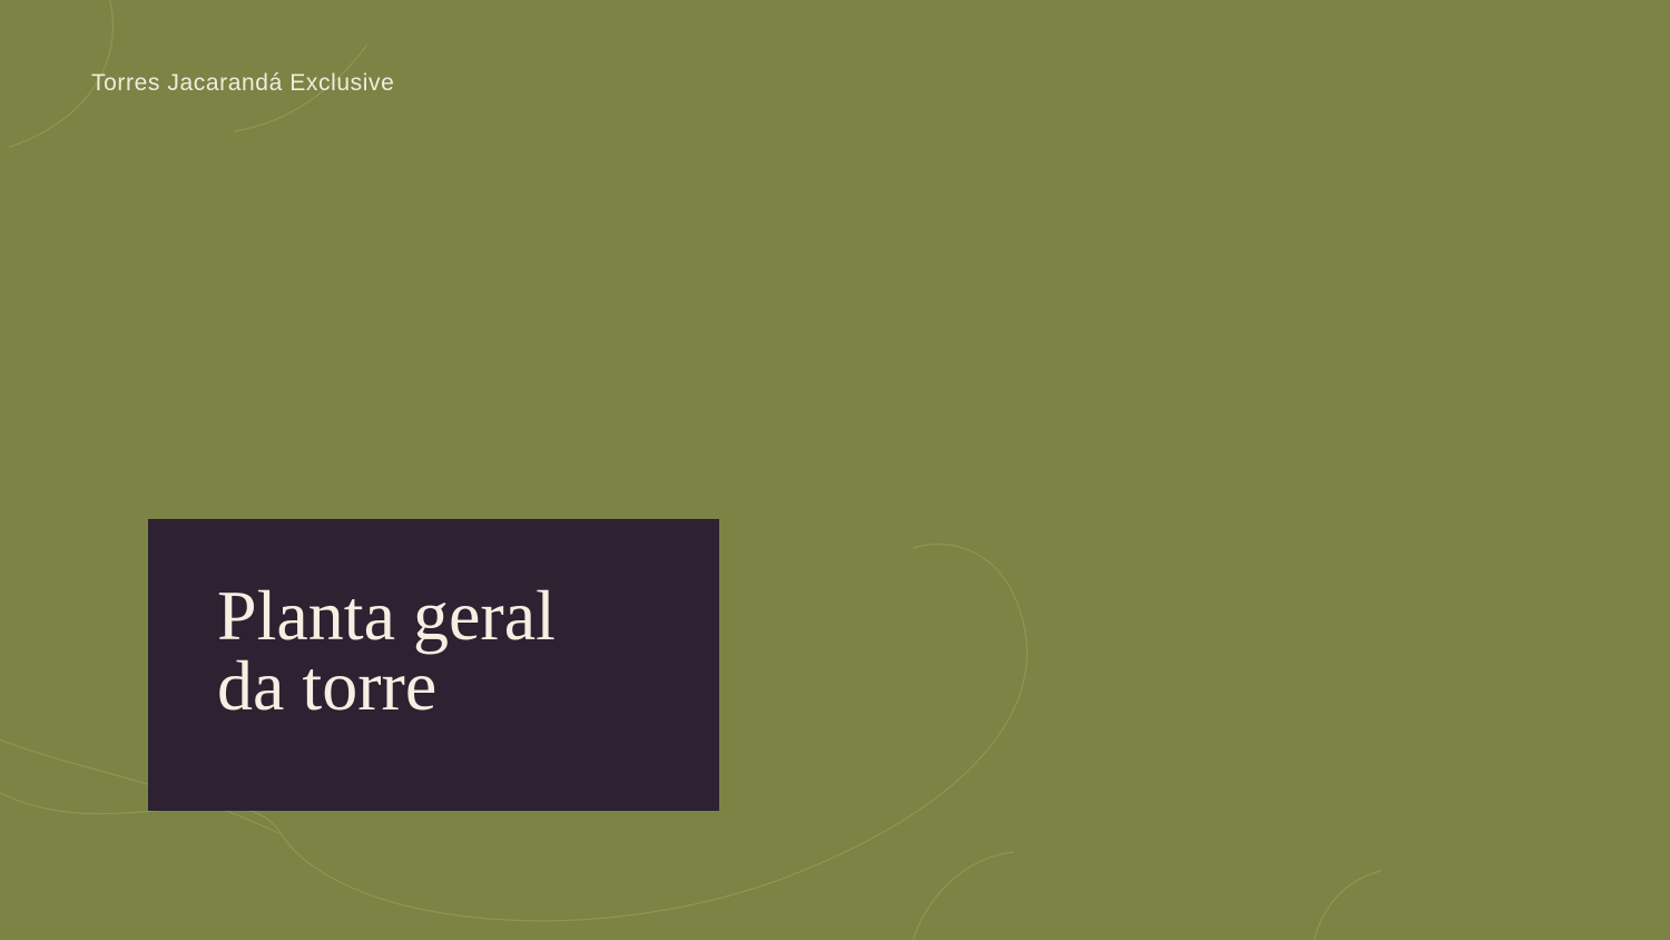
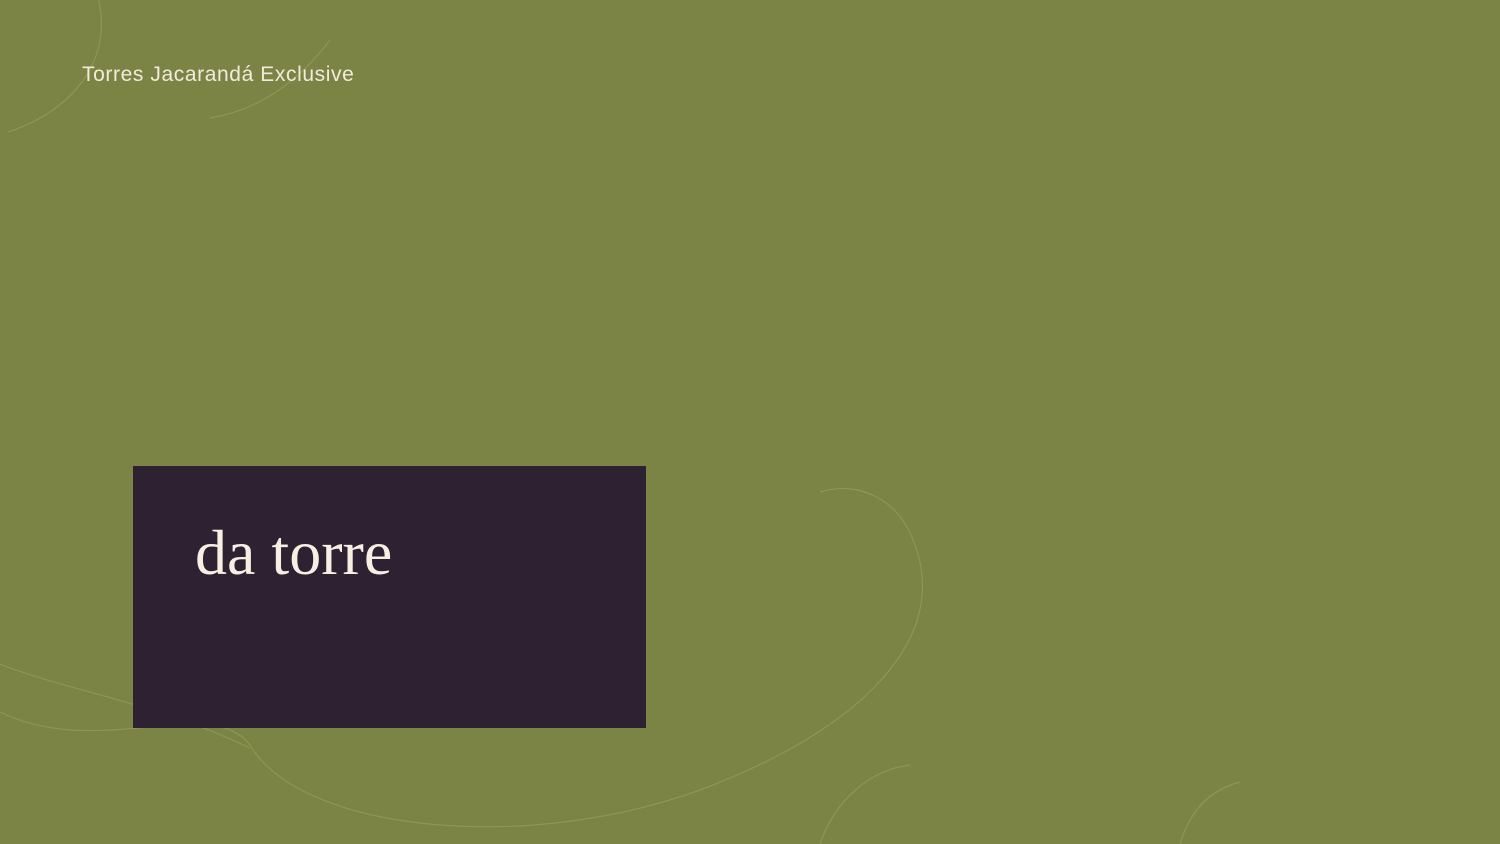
  Torres Jacarandá Exclusive
- Planta geral
  da torre
